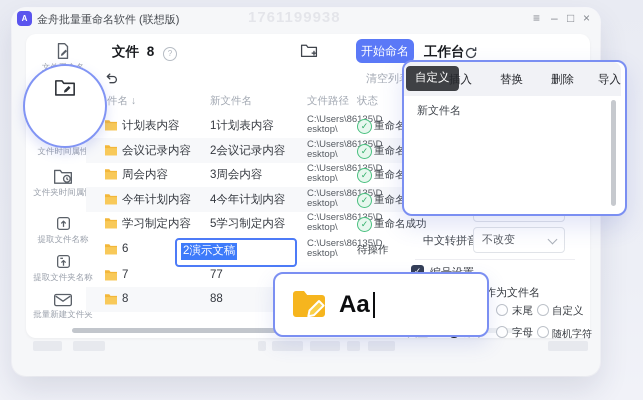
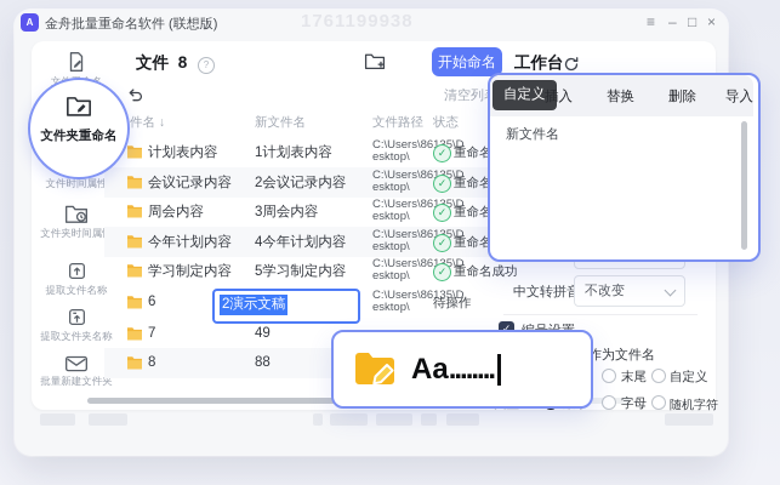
  A
  金舟批量重命名软件 (联想版)
  ≡
  –
  □
  ×
  文件时间属性
  文件夹时间属
  提取文件名称
  提取文件夹名称
  批量新建文件夹
+ 文件夹重命名
  文件 8
  ?
  开始命名
  工作台
  清空列
  新文件名
  文件路径
  状态
  计划表内容
  1计划表内容
  C:\Users\865\D
  esktop\
  ✓
  会议记录内容
  2会议记录内容
  C:\Users\865\D
  esktop\
  ✓
  周会内容
  3周会内容
  C:\Users\865\D
  esktop\
  ✓
  今年计划内容
  4今年计划内容
  C:\Users\865\D
  esktop\
  ✓
  学习制定内容
  5学习制定内容
  C:\Users\865\D
  esktop\
  ✓
  重命名成功
  6
  2演示文稿
  C:\Users\86135\D
  esktop\
  待操作
  7
- 77
+ 49
  8
  88
  中文转拼
  不改变
  ✓
  末尾
  自定义
  字母
  随机字符
  自定义
  插入
  替换
  删除
  导入
  新文件名
  Aa
+ ........
